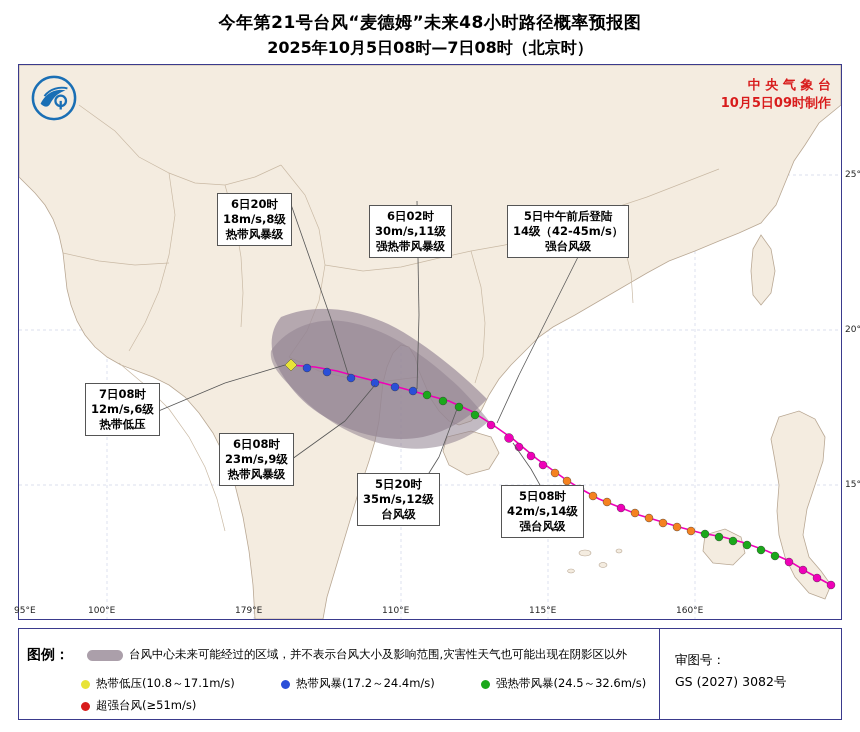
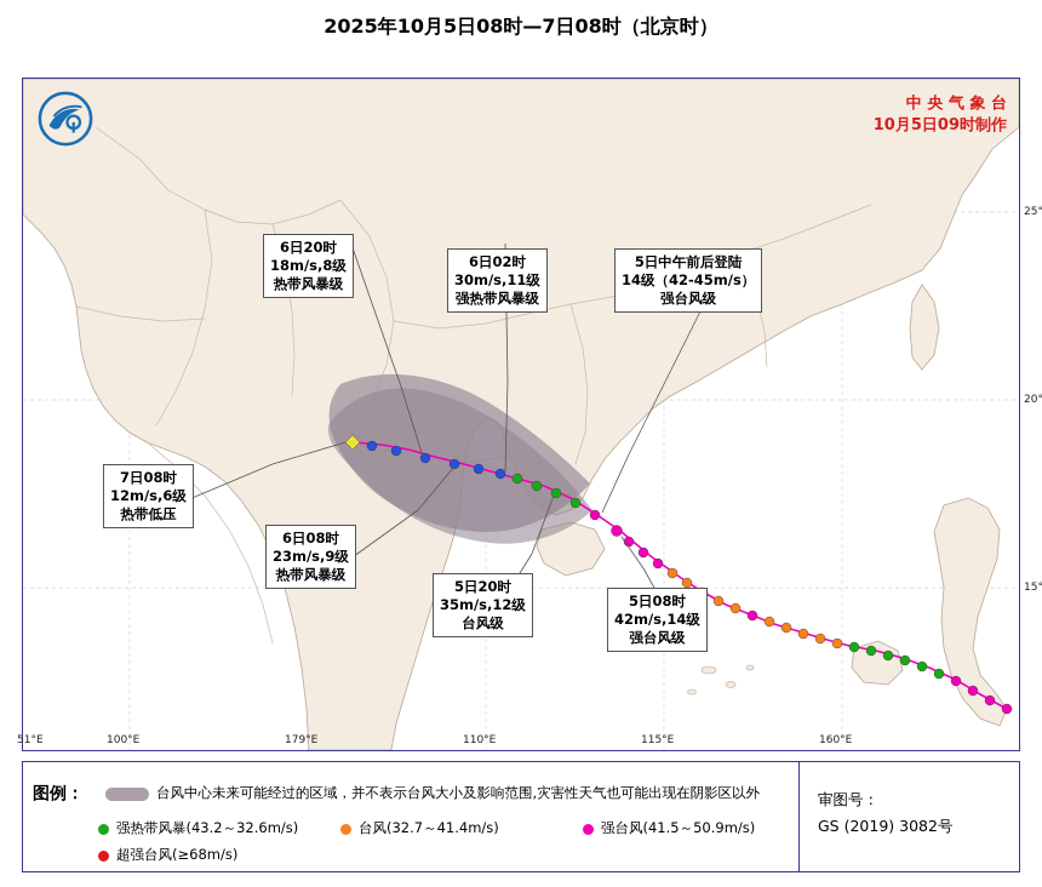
- 今年第21号台风“麦德姆”未来48小时路径概率预报图
  2025年10月5日08时—7日08时（北京时）
  中 央 气 象 台
  10月5日09时制作
  6日20时
  18m/s,8级
  热带风暴级
  6日02时
  30m/s,11级
  强热带风暴级
  5日中午前后登陆
  14级（42-45m/s）
  强台风级
  7日08时
  12m/s,6级
  热带低压
  6日08时
  23m/s,9级
  热带风暴级
  5日20时
  35m/s,12级
  台风级
  5日08时
  42m/s,14级
  强台风级
- 95°E
+ 51°E
  100°E
  179°E
  110°E
  115°E
  160°E
  25°
  20°
  15°
  图例：
  台风中心未来可能经过的区域，并不表示台风大小及影响范围,灾害性天气也可能出现在阴影区以外
- 热带低压(10.8～17.1m/s)
- 热带风暴(17.2～24.4m/s)
- 强热带风暴(24.5～32.6m/s)
+ 强热带风暴(43.2～32.6m/s)
+ 台风(32.7～41.4m/s)
+ 强台风(41.5～50.9m/s)
- 超强台风(≥51m/s)
+ 超强台风(≥68m/s)
  审图号：
- GS (2027) 3082号
+ GS (2019) 3082号
